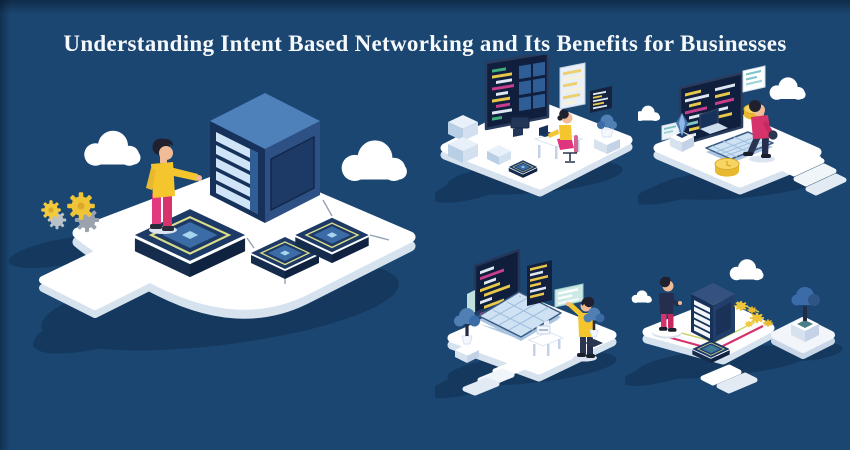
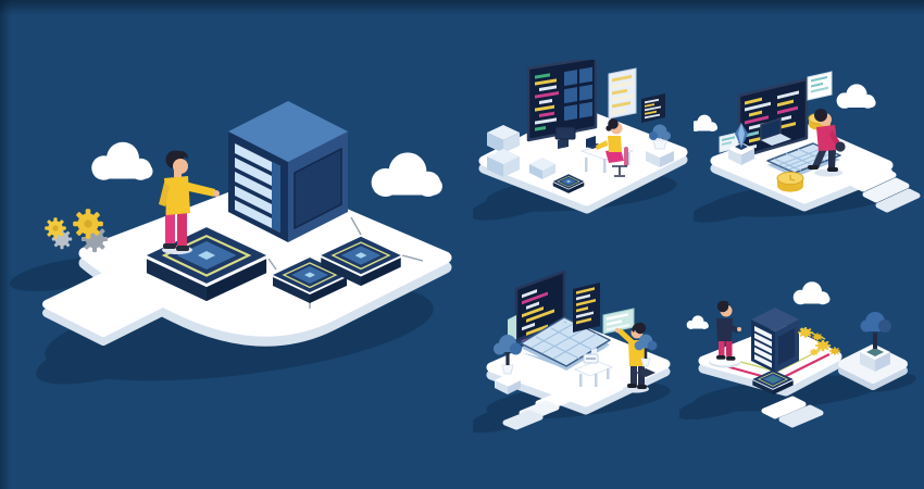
- Understanding Intent Based Networking and Its Benefits for Businesses
